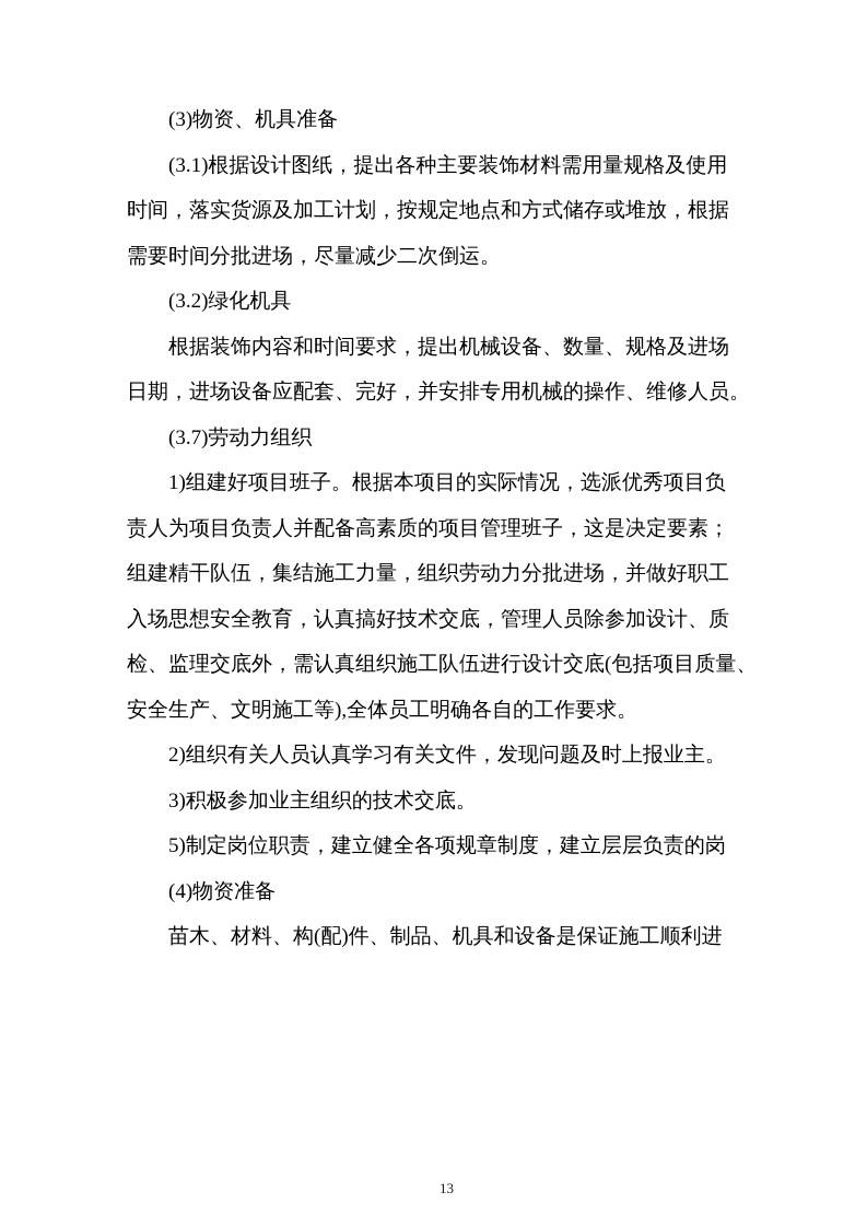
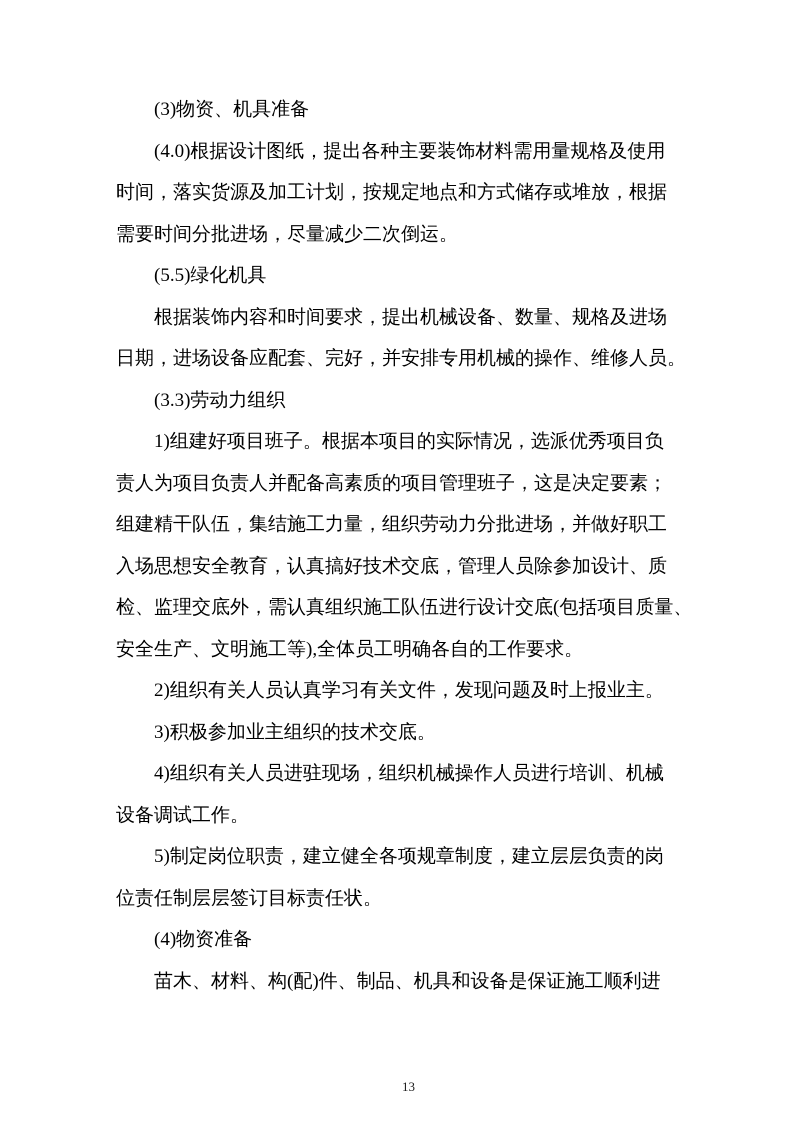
  (3)物资、机具准备
- (3.1)根据设计图纸，提出各种主要装饰材料需用量规格及使用
+ (4.0)根据设计图纸，提出各种主要装饰材料需用量规格及使用
  时间，落实货源及加工计划，按规定地点和方式储存或堆放，根据
  需要时间分批进场，尽量减少二次倒运。
- (3.2)绿化机具
+ (5.5)绿化机具
  根据装饰内容和时间要求，提出机械设备、数量、规格及进场
  日期，进场设备应配套、完好，并安排专用机械的操作、维修人员。
- (3.7)劳动力组织
+ (3.3)劳动力组织
  1)组建好项目班子。根据本项目的实际情况，选派优秀项目负
  责人为项目负责人并配备高素质的项目管理班子，这是决定要素；
  组建精干队伍，集结施工力量，组织劳动力分批进场，并做好职工
  入场思想安全教育，认真搞好技术交底，管理人员除参加设计、质
  检、监理交底外，需认真组织施工队伍进行设计交底(包括项目质量、
  安全生产、文明施工等),全体员工明确各自的工作要求。
  2)组织有关人员认真学习有关文件，发现问题及时上报业主。
  3)积极参加业主组织的技术交底。
+ 4)组织有关人员进驻现场，组织机械操作人员进行培训、机械
+ 设备调试工作。
  5)制定岗位职责，建立健全各项规章制度，建立层层负责的岗
+ 位责任制层层签订目标责任状。
  (4)物资准备
  苗木、材料、构(配)件、制品、机具和设备是保证施工顺利进
  13
